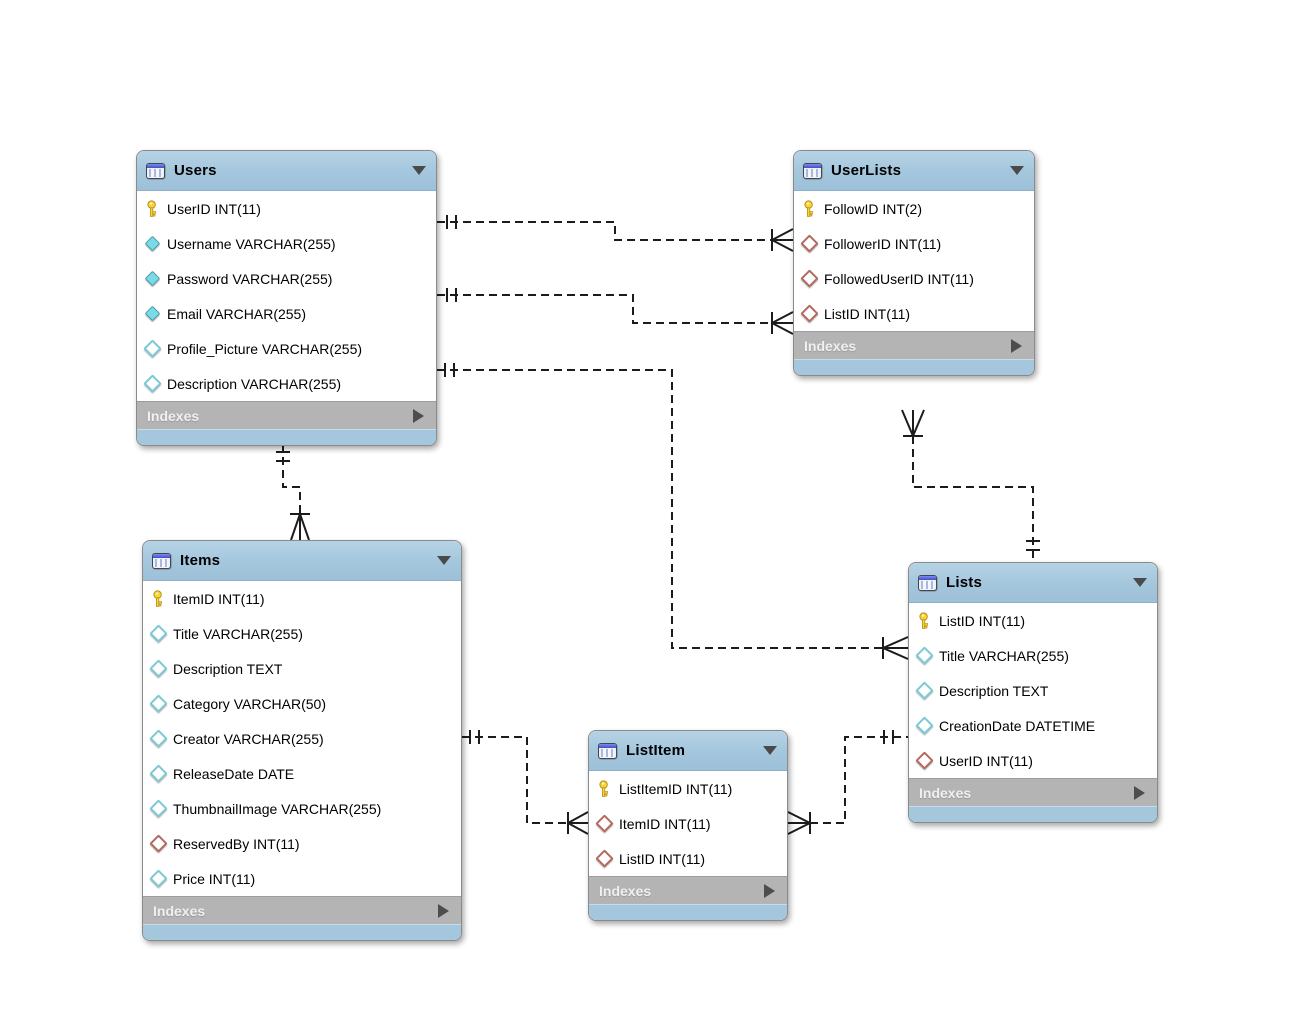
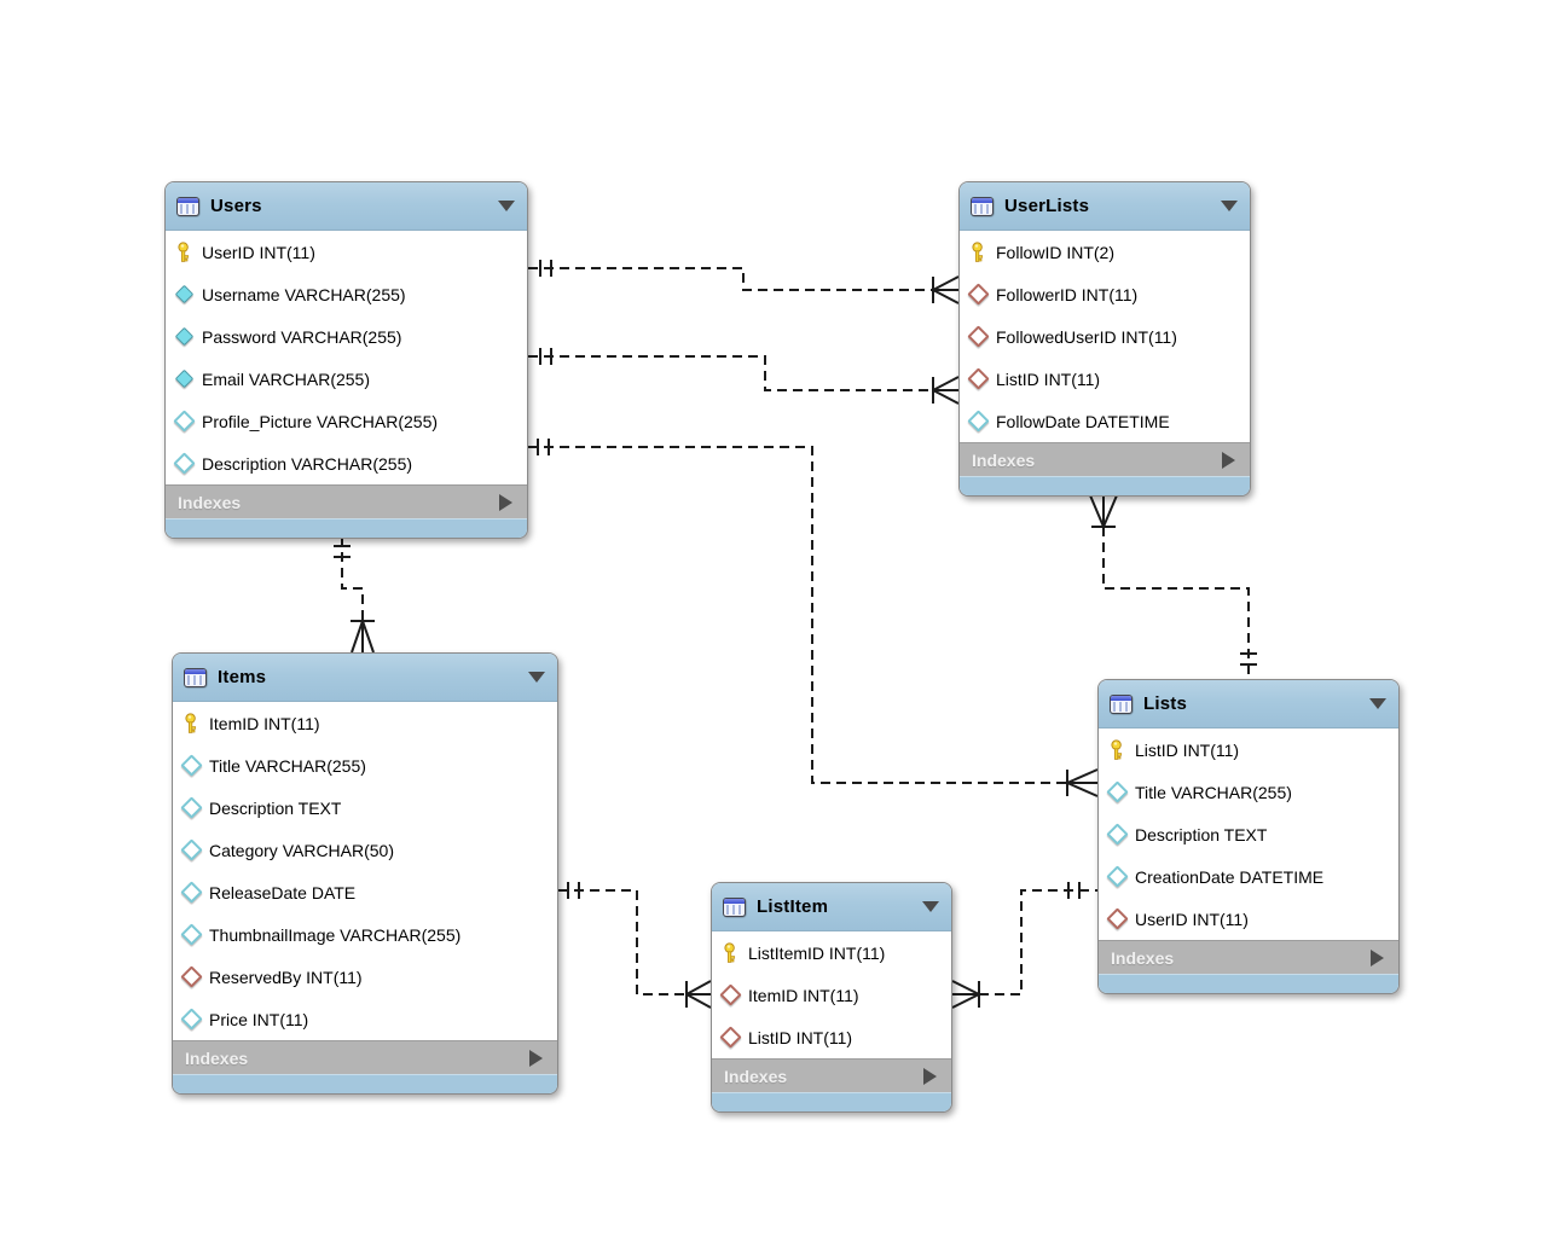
  Users
  UserID INT(11)
  Username VARCHAR(255)
  Password VARCHAR(255)
  Email VARCHAR(255)
  Profile_Picture VARCHAR(255)
  Description VARCHAR(255)
  Indexes
  UserLists
  FollowID INT(2)
  FollowerID INT(11)
  FollowedUserID INT(11)
  ListID INT(11)
+ FollowDate DATETIME
  Indexes
  Items
  ItemID INT(11)
  Title VARCHAR(255)
  Description TEXT
  Category VARCHAR(50)
- Creator VARCHAR(255)
  ReleaseDate DATE
  ThumbnailImage VARCHAR(255)
  ReservedBy INT(11)
  Price INT(11)
  Indexes
  Lists
  ListID INT(11)
  Title VARCHAR(255)
  Description TEXT
  CreationDate DATETIME
  UserID INT(11)
  Indexes
  ListItem
  ListItemID INT(11)
  ItemID INT(11)
  ListID INT(11)
  Indexes
